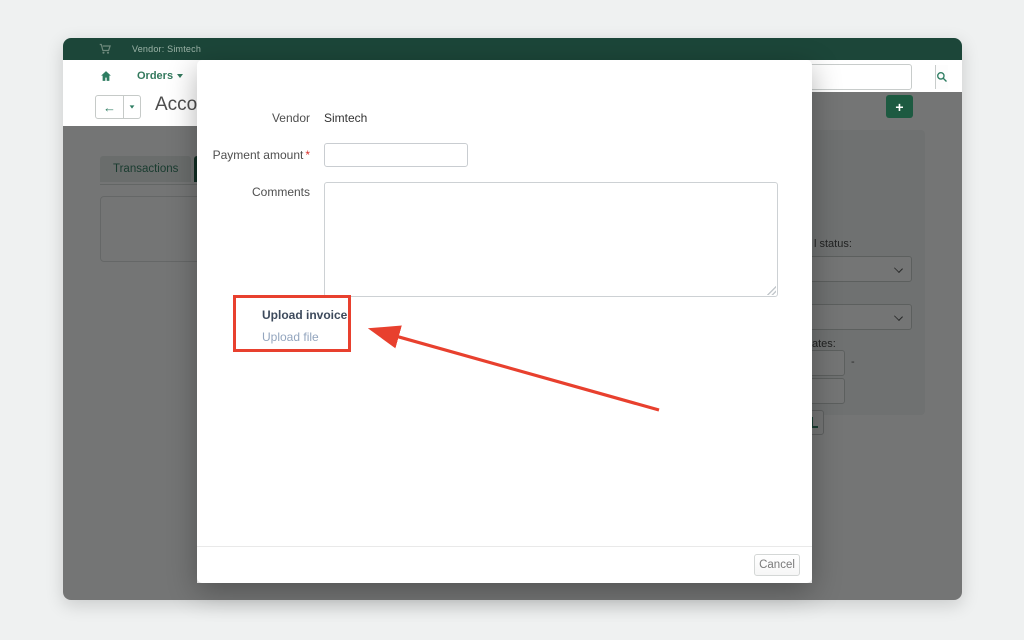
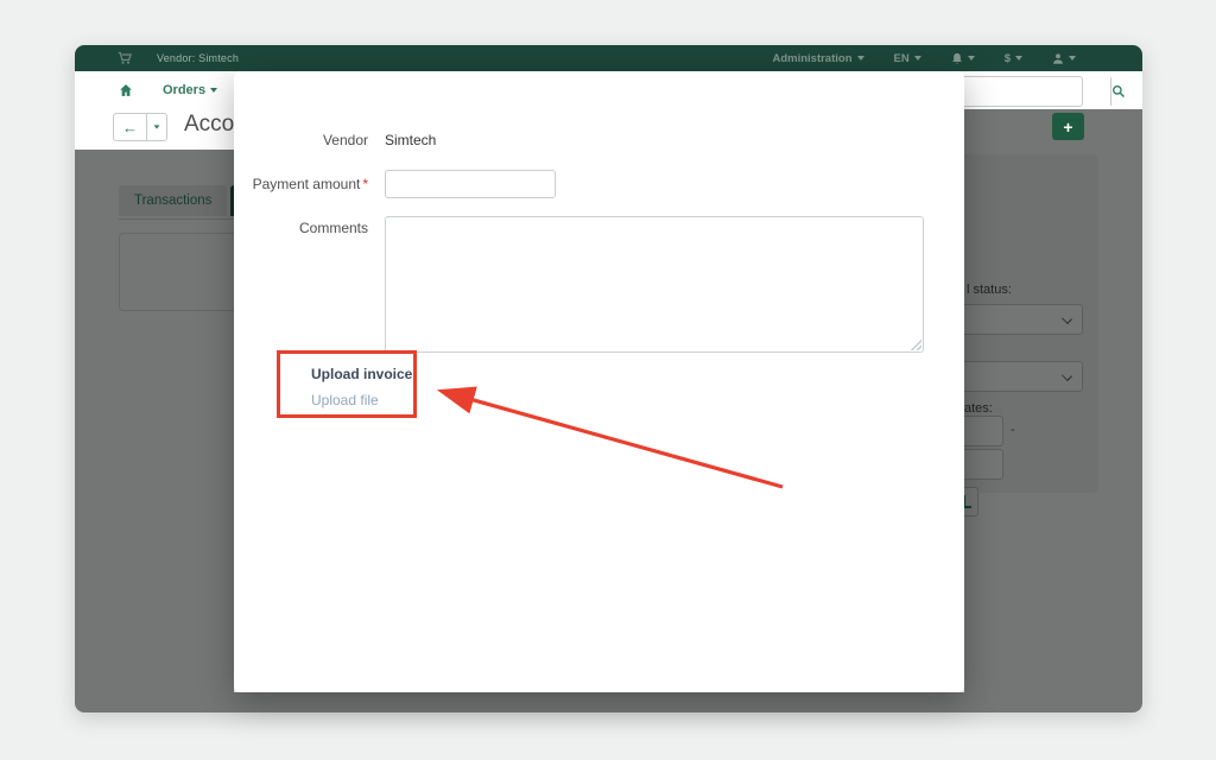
  Vendor: Simtech
+ Administration
+ EN
+ $
  Orders
  ←
  Acco
  +
  Transactions
  l status:
  ates:
  -
  Vendor
  Simtech
  Payment amount *
  Comments
  Upload invoice
  Upload file
- Cancel
